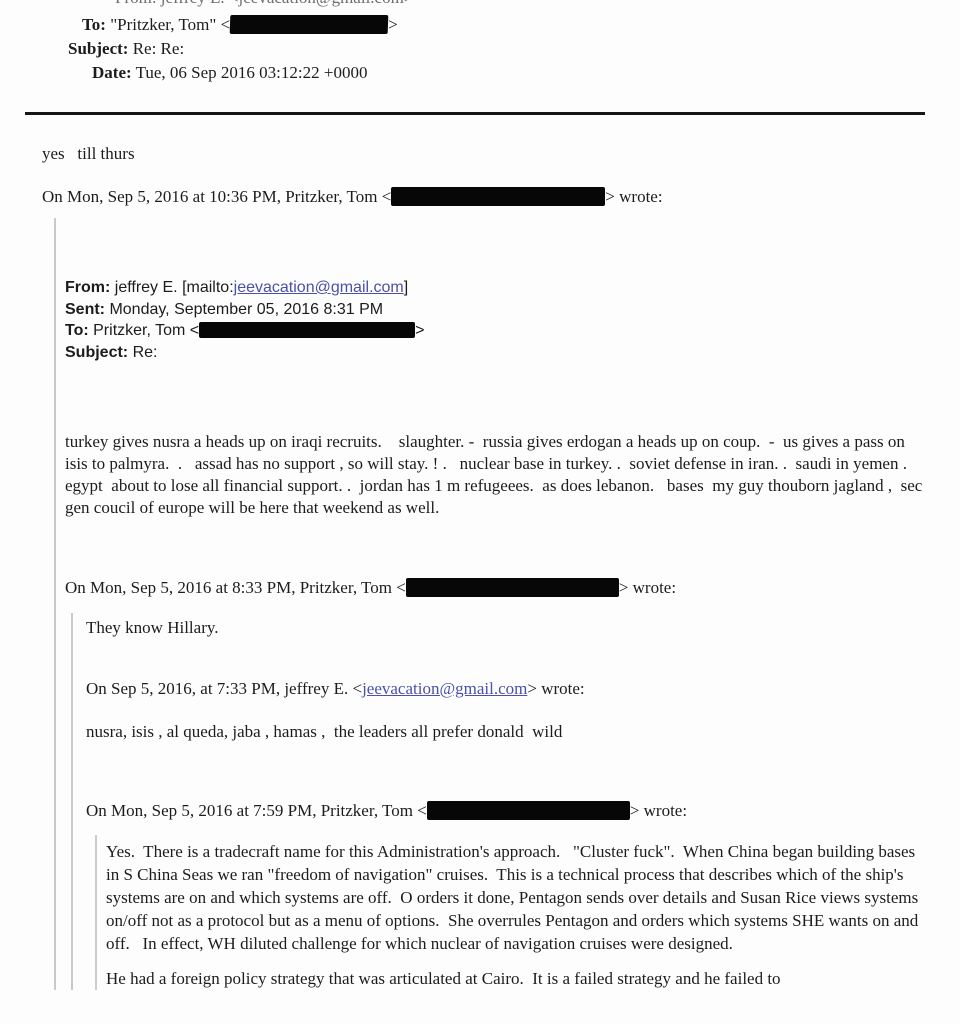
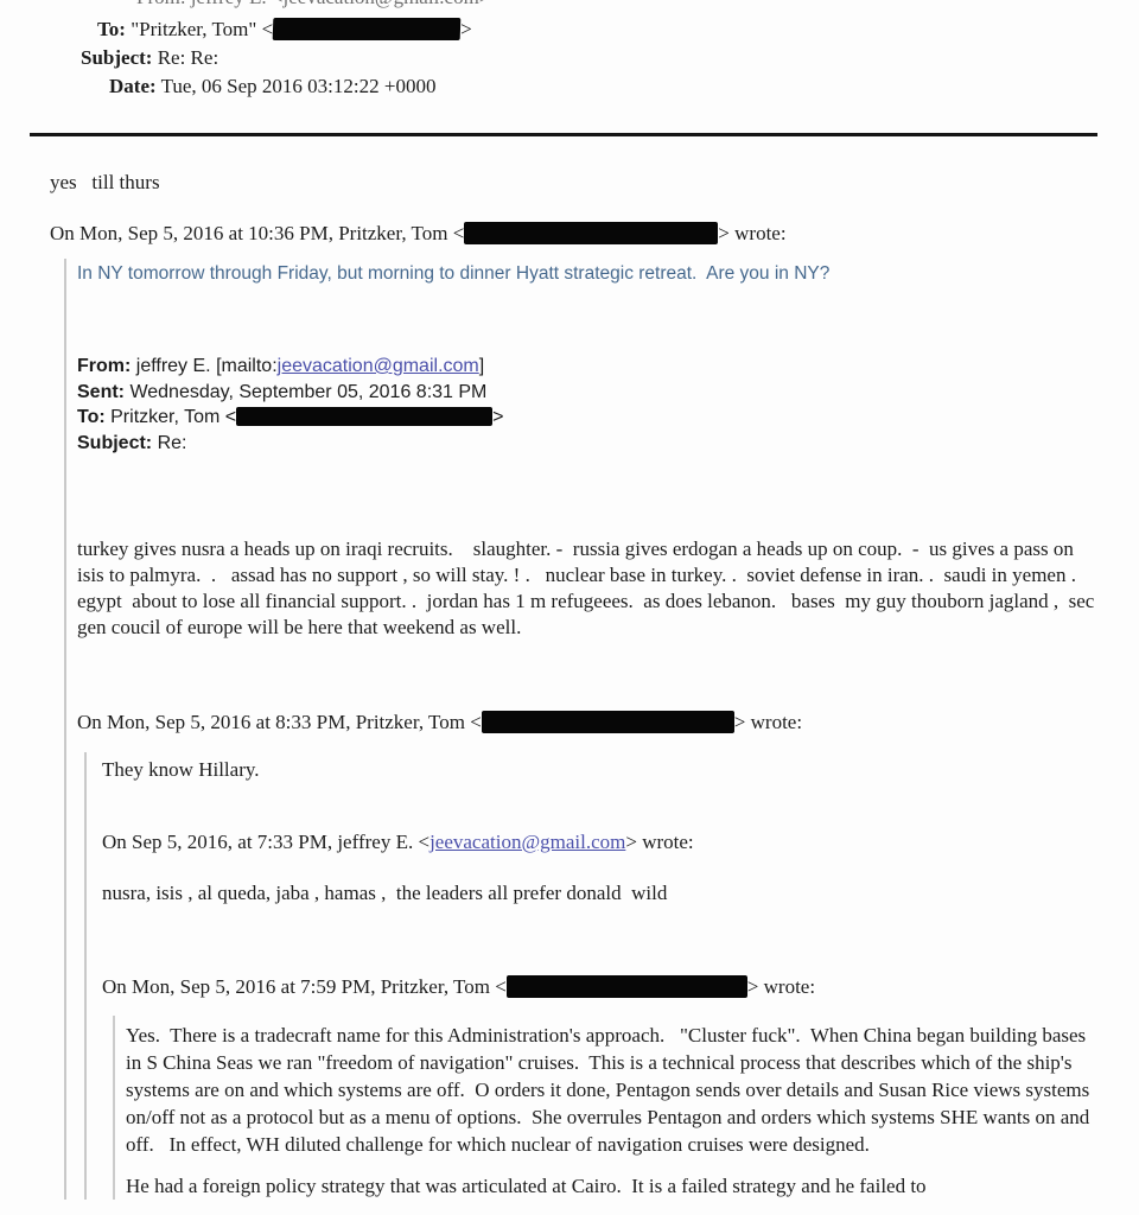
  To: "Pritzker, Tom" < >
  Subject: Re: Re:
  Date: Tue, 06 Sep 2016 03:12:22 +0000
  yes till thurs
  On Mon, Sep 5, 2016 at 10:36 PM, Pritzker, Tom < > wrote:
+ In NY tomorrow through Friday, but morning to dinner Hyatt strategic retreat. Are you in NY?
  From: jeffrey E. [mailto:jeevacation@gmail.com]
- Sent: Monday, September 05, 2016 8:31 PM
+ Sent: Wednesday, September 05, 2016 8:31 PM
  To: Pritzker, Tom < >
  Subject: Re:
  turkey gives nusra a heads up on iraqi recruits. slaughter. - russia gives erdogan a heads up on coup. - us gives a pass on isis to palmyra. . assad has no support , so will stay. ! . nuclear base in turkey. . soviet defense in iran. . saudi in yemen . egypt about to lose all financial support. . jordan has 1 m refugeees. as does lebanon. bases my guy thouborn jagland , sec gen coucil of europe will be here that weekend as well.
  On Mon, Sep 5, 2016 at 8:33 PM, Pritzker, Tom < > wrote:
  They know Hillary.
  On Sep 5, 2016, at 7:33 PM, jeffrey E. <jeevacation@gmail.com> wrote:
  nusra, isis , al queda, jaba , hamas , the leaders all prefer donald wild
  On Mon, Sep 5, 2016 at 7:59 PM, Pritzker, Tom < > wrote:
  Yes. There is a tradecraft name for this Administration's approach. "Cluster fuck". When China began building bases in S China Seas we ran "freedom of navigation" cruises. This is a technical process that describes which of the ship's systems are on and which systems are off. O orders it done, Pentagon sends over details and Susan Rice views systems on/off not as a protocol but as a menu of options. She overrules Pentagon and orders which systems SHE wants on and off. In effect, WH diluted challenge for which nuclear of navigation cruises were designed.
  He had a foreign policy strategy that was articulated at Cairo. It is a failed strategy and he failed to
